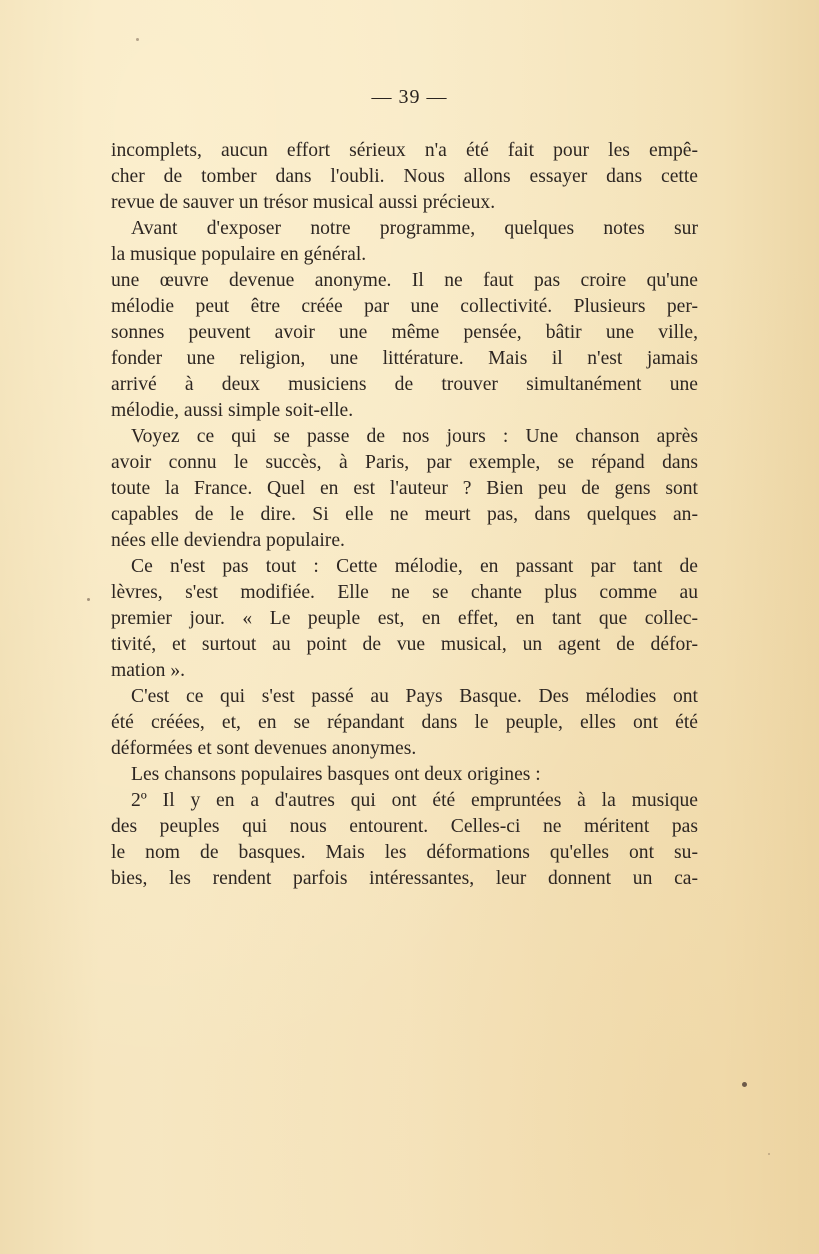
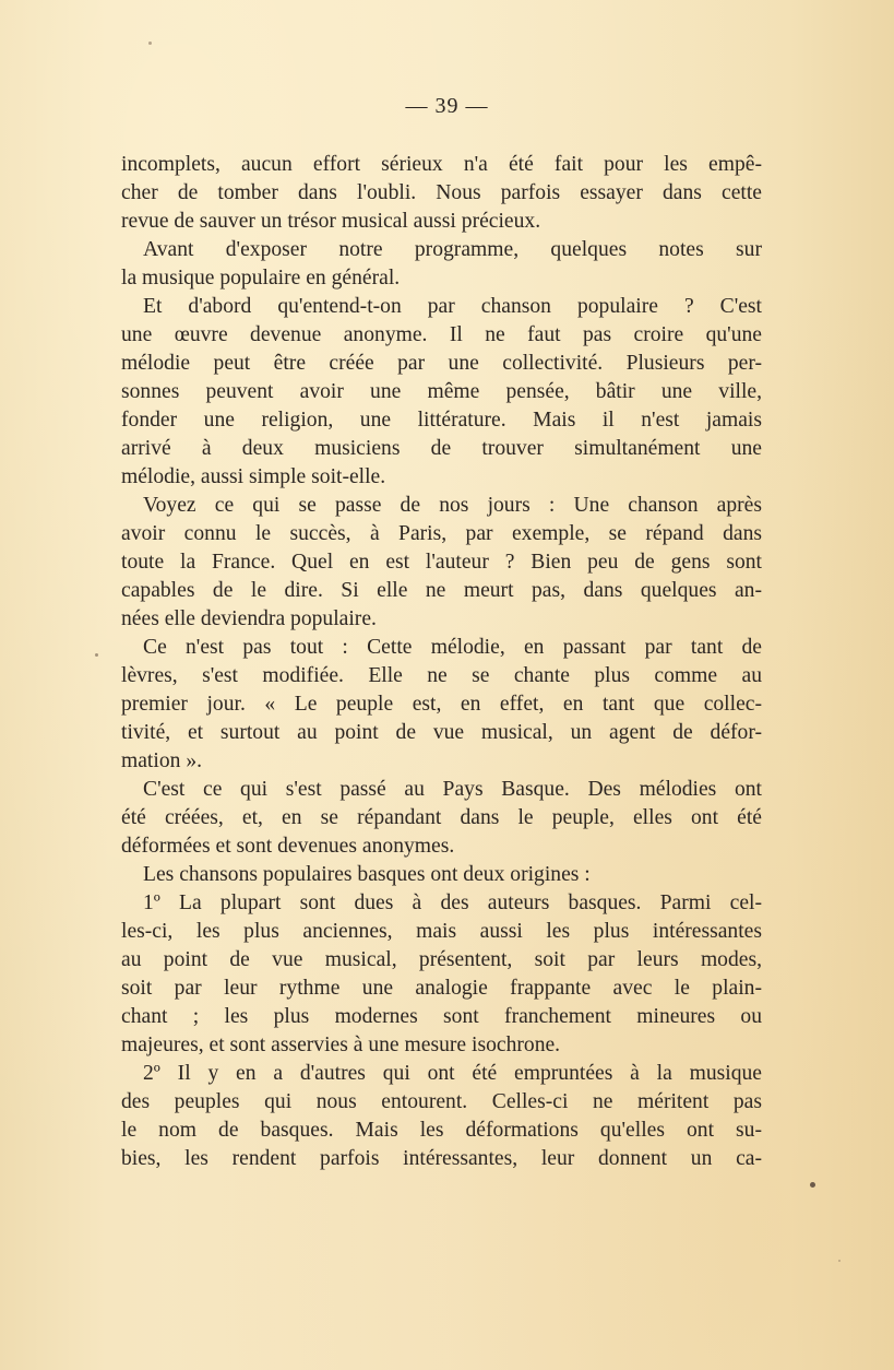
  — 39 —
  incomplets, aucun effort sérieux n'a été fait pour les empê-
- cher de tomber dans l'oubli. Nous allons essayer dans cette
+ cher de tomber dans l'oubli. Nous parfois essayer dans cette
  revue de sauver un trésor musical aussi précieux.
  Avant d'exposer notre programme, quelques notes sur
  la musique populaire en général.
+ Et d'abord qu'entend-t-on par chanson populaire ? C'est
  une œuvre devenue anonyme. Il ne faut pas croire qu'une
  mélodie peut être créée par une collectivité. Plusieurs per-
  sonnes peuvent avoir une même pensée, bâtir une ville,
  fonder une religion, une littérature. Mais il n'est jamais
  arrivé à deux musiciens de trouver simultanément une
  mélodie, aussi simple soit-elle.
  Voyez ce qui se passe de nos jours : Une chanson après
  avoir connu le succès, à Paris, par exemple, se répand dans
  toute la France. Quel en est l'auteur ? Bien peu de gens sont
  capables de le dire. Si elle ne meurt pas, dans quelques an-
  nées elle deviendra populaire.
  Ce n'est pas tout : Cette mélodie, en passant par tant de
  lèvres, s'est modifiée. Elle ne se chante plus comme au
  premier jour. « Le peuple est, en effet, en tant que collec-
  tivité, et surtout au point de vue musical, un agent de défor-
  mation ».
  C'est ce qui s'est passé au Pays Basque. Des mélodies ont
  été créées, et, en se répandant dans le peuple, elles ont été
  déformées et sont devenues anonymes.
  Les chansons populaires basques ont deux origines :
+ 1º La plupart sont dues à des auteurs basques. Parmi cel-
+ les-ci, les plus anciennes, mais aussi les plus intéressantes
+ au point de vue musical, présentent, soit par leurs modes,
+ soit par leur rythme une analogie frappante avec le plain-
+ chant ; les plus modernes sont franchement mineures ou
+ majeures, et sont asservies à une mesure isochrone.
  2º Il y en a d'autres qui ont été empruntées à la musique
  des peuples qui nous entourent. Celles-ci ne méritent pas
  le nom de basques. Mais les déformations qu'elles ont su-
  bies, les rendent parfois intéressantes, leur donnent un ca-
